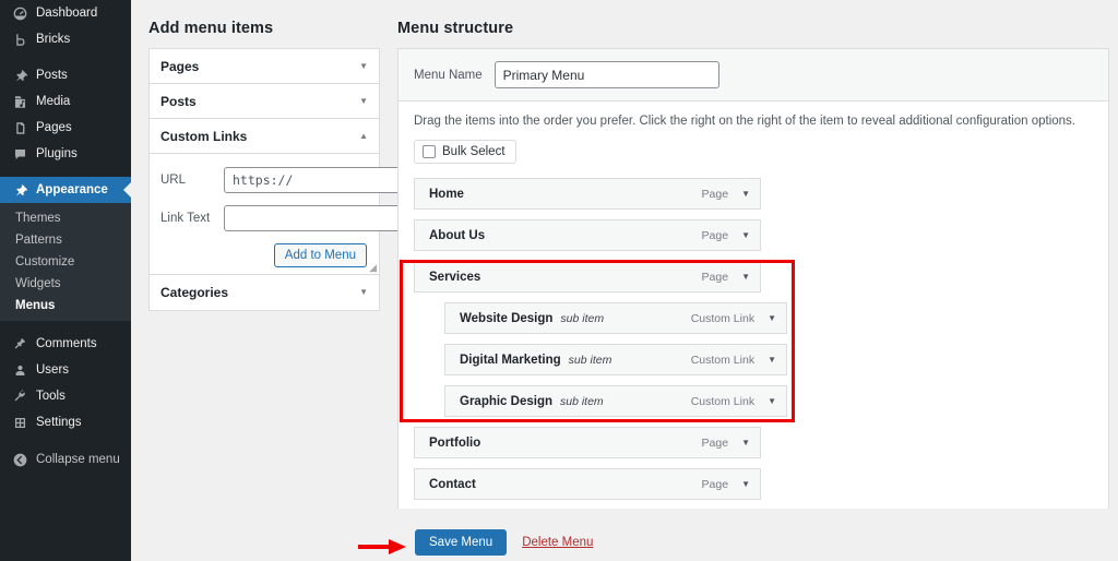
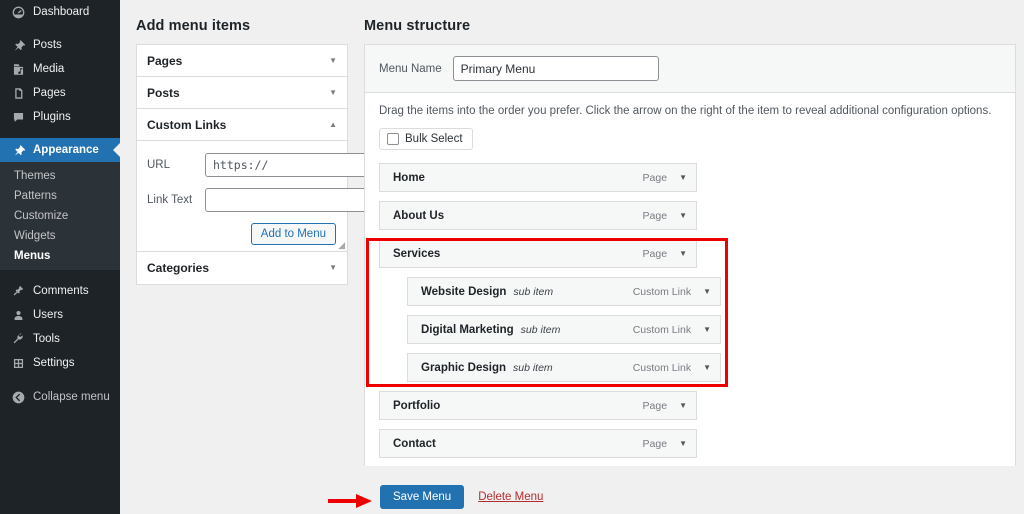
  Dashboard
- Bricks
  Posts
  Media
  Pages
  Plugins
  Appearance
  Themes
  Patterns
  Customize
  Widgets
  Menus
  Comments
  Users
  Tools
  Settings
  Collapse menu
  Add menu items
  Pages
  ▼
  Posts
  ▼
  Custom Links
  ▲
  URL
  https://
  Link Text
  Add to Menu
  ◢
  Categories
  ▼
  Menu structure
  Menu Name
  Primary Menu
- Drag the items into the order you prefer. Click the right on the right of the item to reveal additional configuration options.
+ Drag the items into the order you prefer. Click the arrow on the right of the item to reveal additional configuration options.
  Bulk Select
  Home
  Page
  ▼
  About Us
  Page
  ▼
  Services
  Page
  ▼
  Website Design
  sub item
  Custom Link
  ▼
  Digital Marketing
  sub item
  Custom Link
  ▼
  Graphic Design
  sub item
  Custom Link
  ▼
  Portfolio
  Page
  ▼
  Contact
  Page
  ▼
  Save Menu
  Delete Menu
